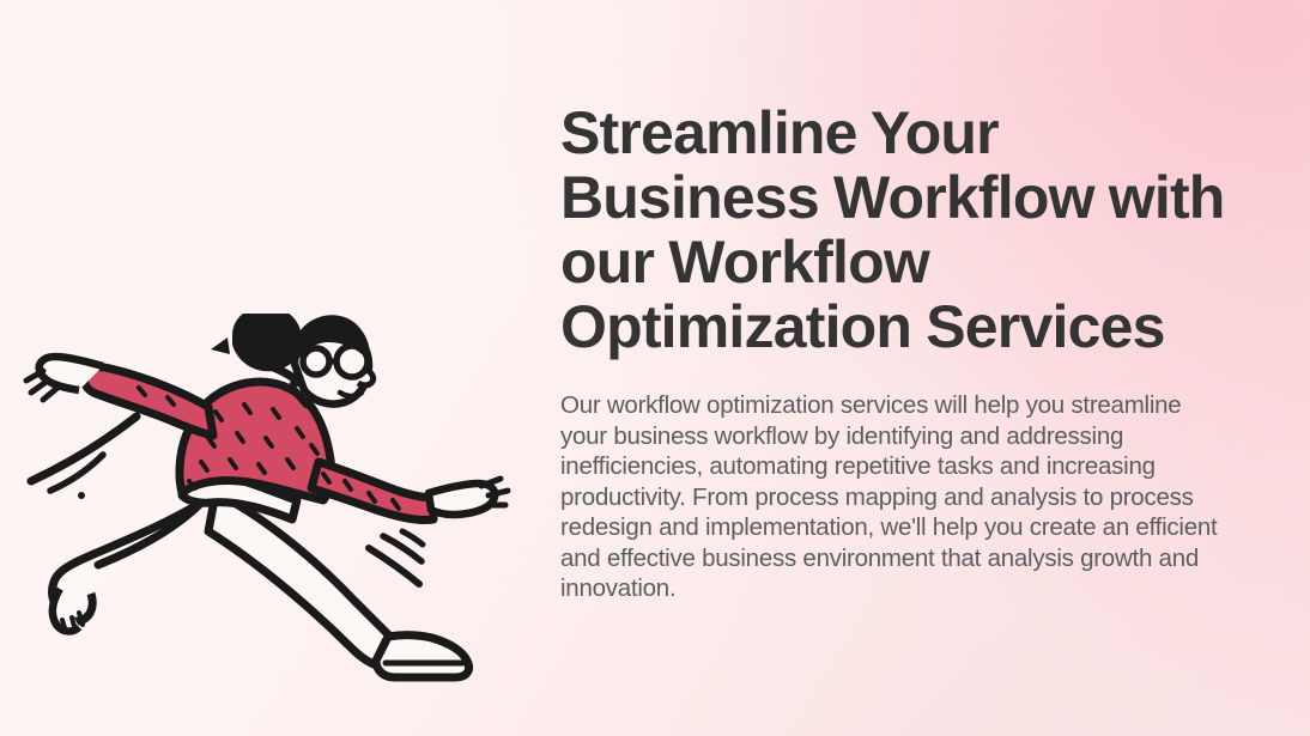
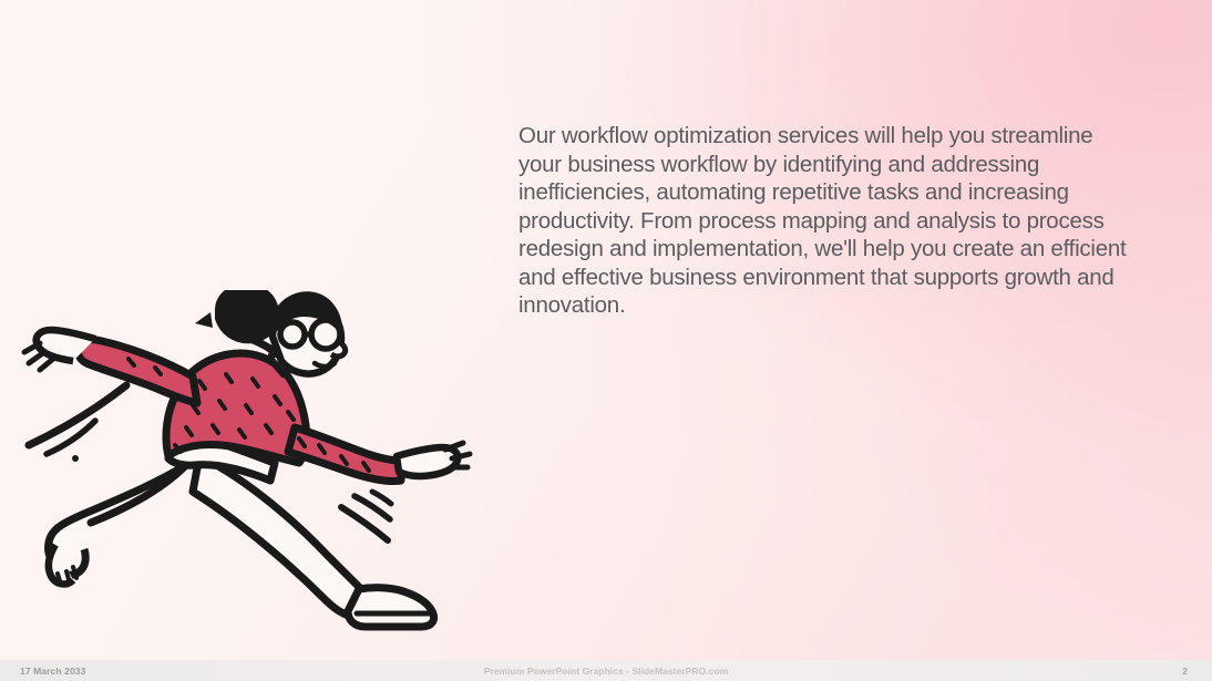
- Streamline Your Business Workflow with our Workflow Optimization Services
- Our workflow optimization services will help you streamline your business workflow by identifying and addressing inefficiencies, automating repetitive tasks and increasing productivity. From process mapping and analysis to process redesign and implementation, we'll help you create an efficient and effective business environment that analysis growth and innovation.
+ Our workflow optimization services will help you streamline your business workflow by identifying and addressing inefficiencies, automating repetitive tasks and increasing productivity. From process mapping and analysis to process redesign and implementation, we'll help you create an efficient and effective business environment that supports growth and innovation.
+ 17 March 2033
+ Premium PowerPoint Graphics - SlideMasterPRO.com
+ 2
